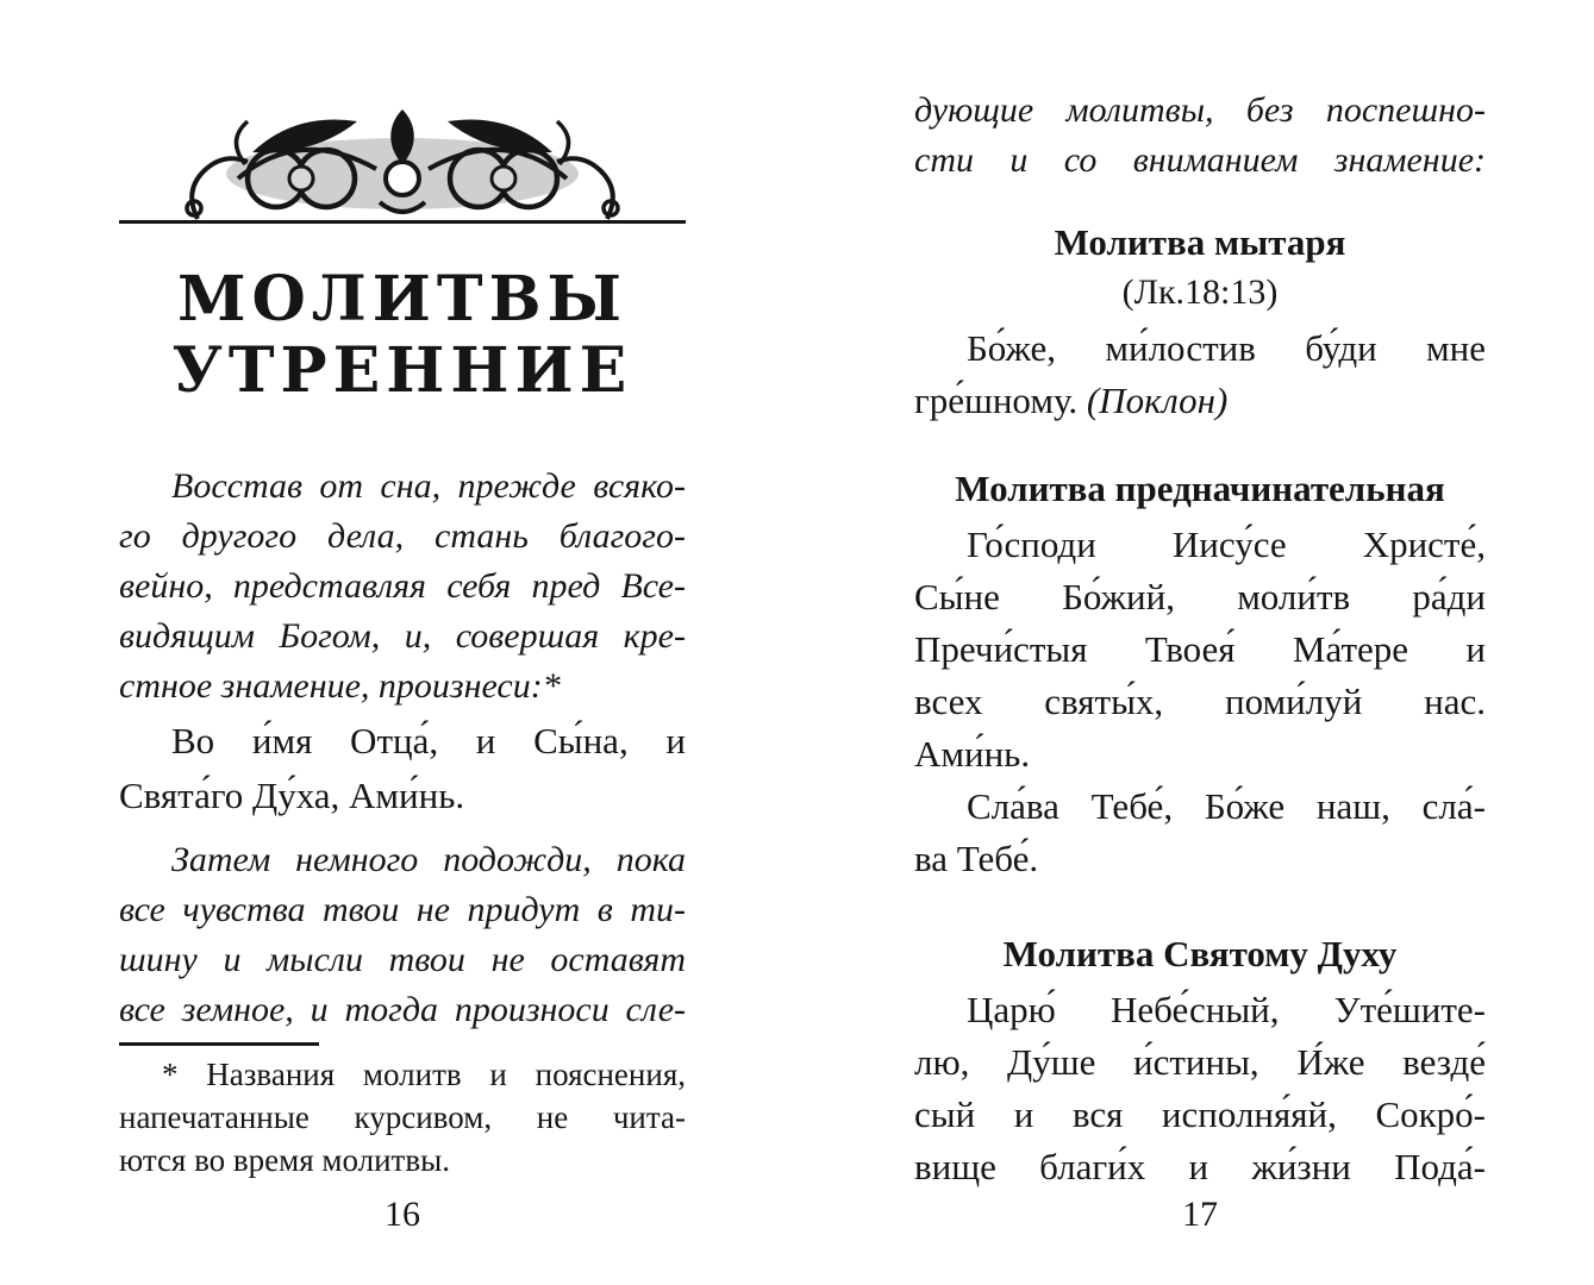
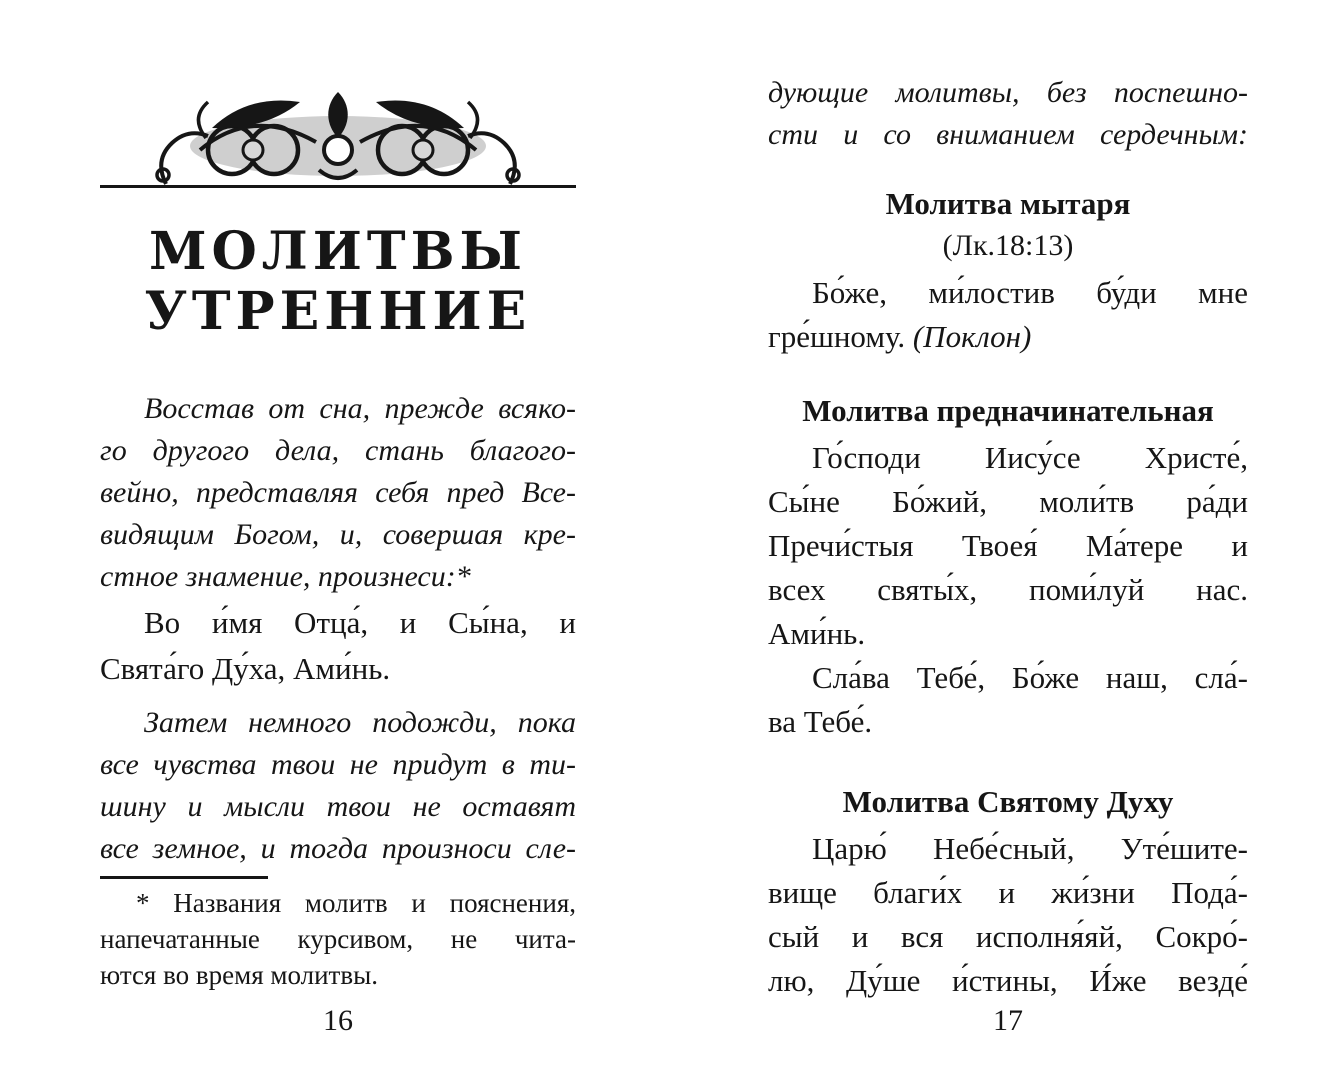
  МОЛИТВЫ
  УТРЕННИЕ
  Восстав от сна, прежде всяко-
  го другого дела, стань благого-
  вейно, представляя себя пред Все-
  видящим Богом, и, совершая кре-
  стное знамение, произнеси:*
  Во и́мя Отца́, и Сы́на, и
  Свята́го Ду́ха, Ами́нь.
  Затем немного подожди, пока
  все чувства твои не придут в ти-
  шину и мысли твои не оставят
  все земное, и тогда произноси сле-
  * Названия молитв и пояснения,
  напечатанные курсивом, не чита-
  ются во время молитвы.
  дующие молитвы, без поспешно-
- сти и со вниманием знамение:
+ сти и со вниманием сердечным:
  Молитва мытаря
  (Лк.18:13)
  Бо́же, ми́лостив бу́ди мне
  гре́шному. (Поклон)
  Молитва предначинательная
  Го́споди Иису́се Христе́,
  Сы́не Бо́жий, моли́тв ра́ди
  Пречи́стыя Твоея́ Ма́тере и
  всех святы́х, поми́луй нас.
  Ами́нь.
  Сла́ва Тебе́, Бо́же наш, сла́-
  ва Тебе́.
  Молитва Святому Духу
  Царю́ Небе́сный, Уте́шите-
- лю, Ду́ше и́стины, И́же везде́
+ вище благи́х и жи́зни Пода́-
  сый и вся исполня́яй, Сокро́-
- вище благи́х и жи́зни Пода́-
+ лю, Ду́ше и́стины, И́же везде́
  16
  17
